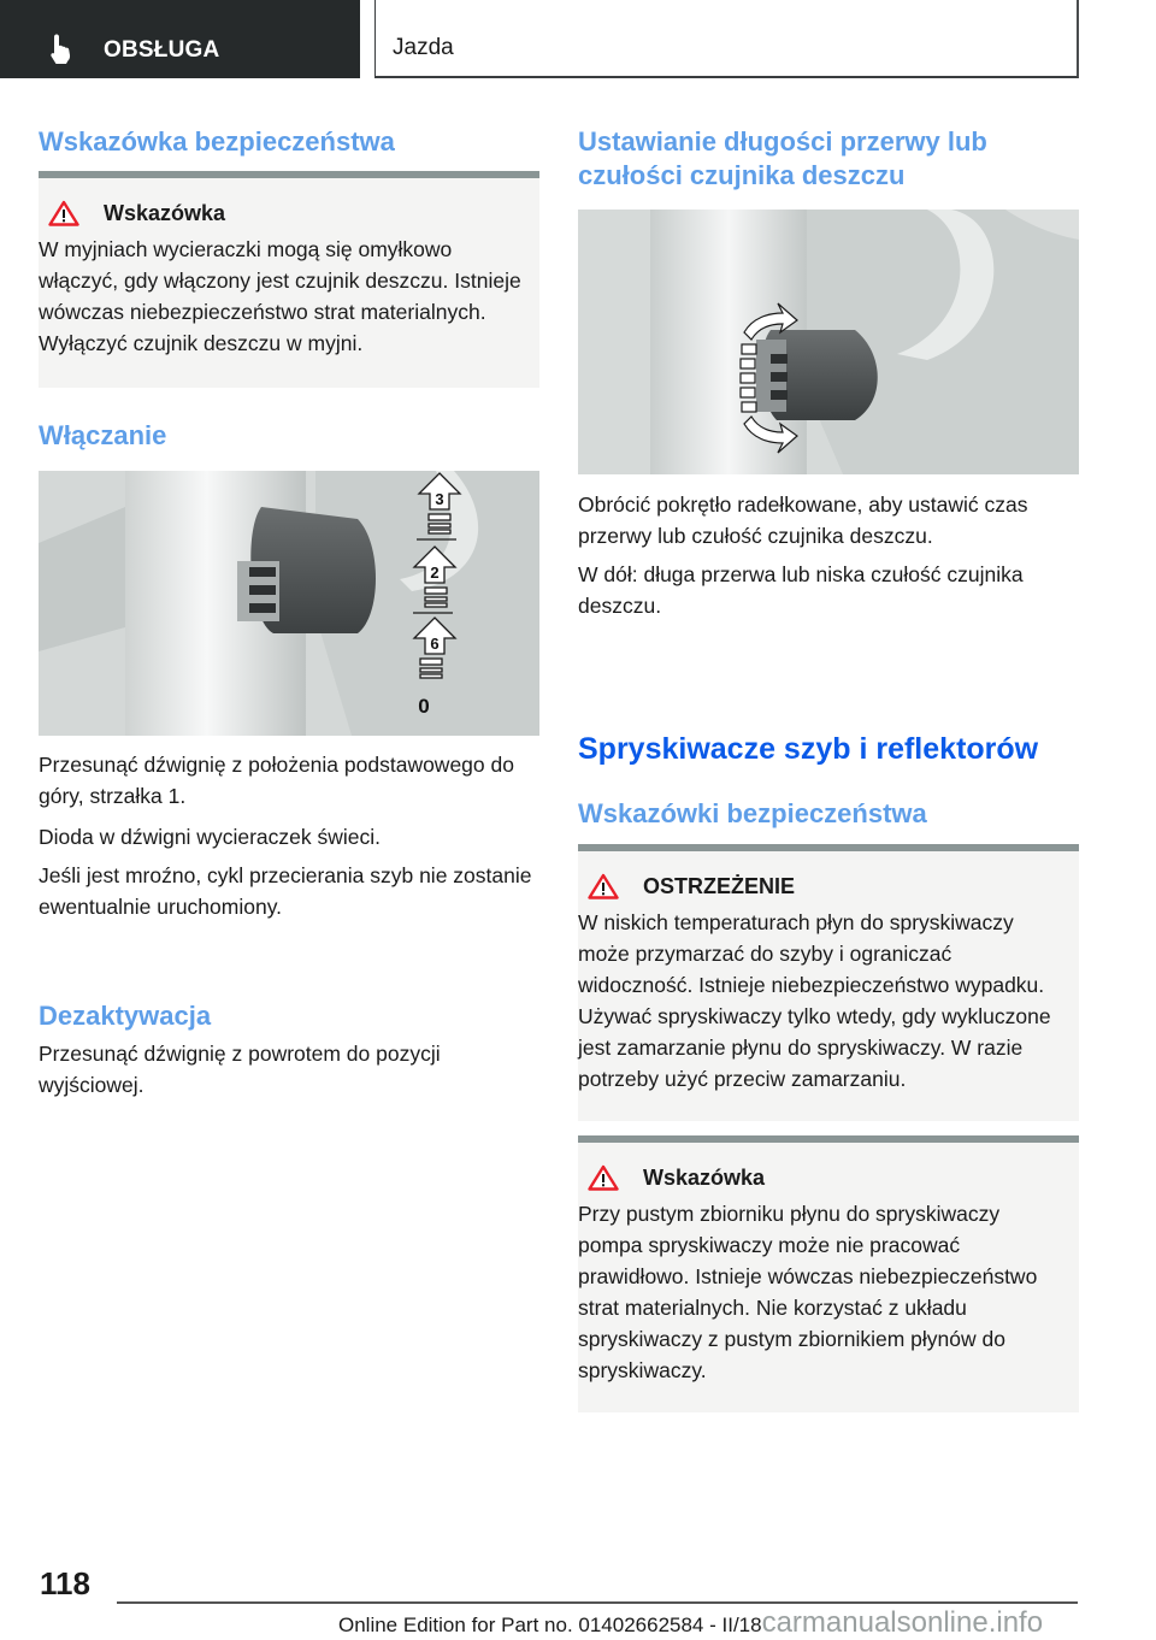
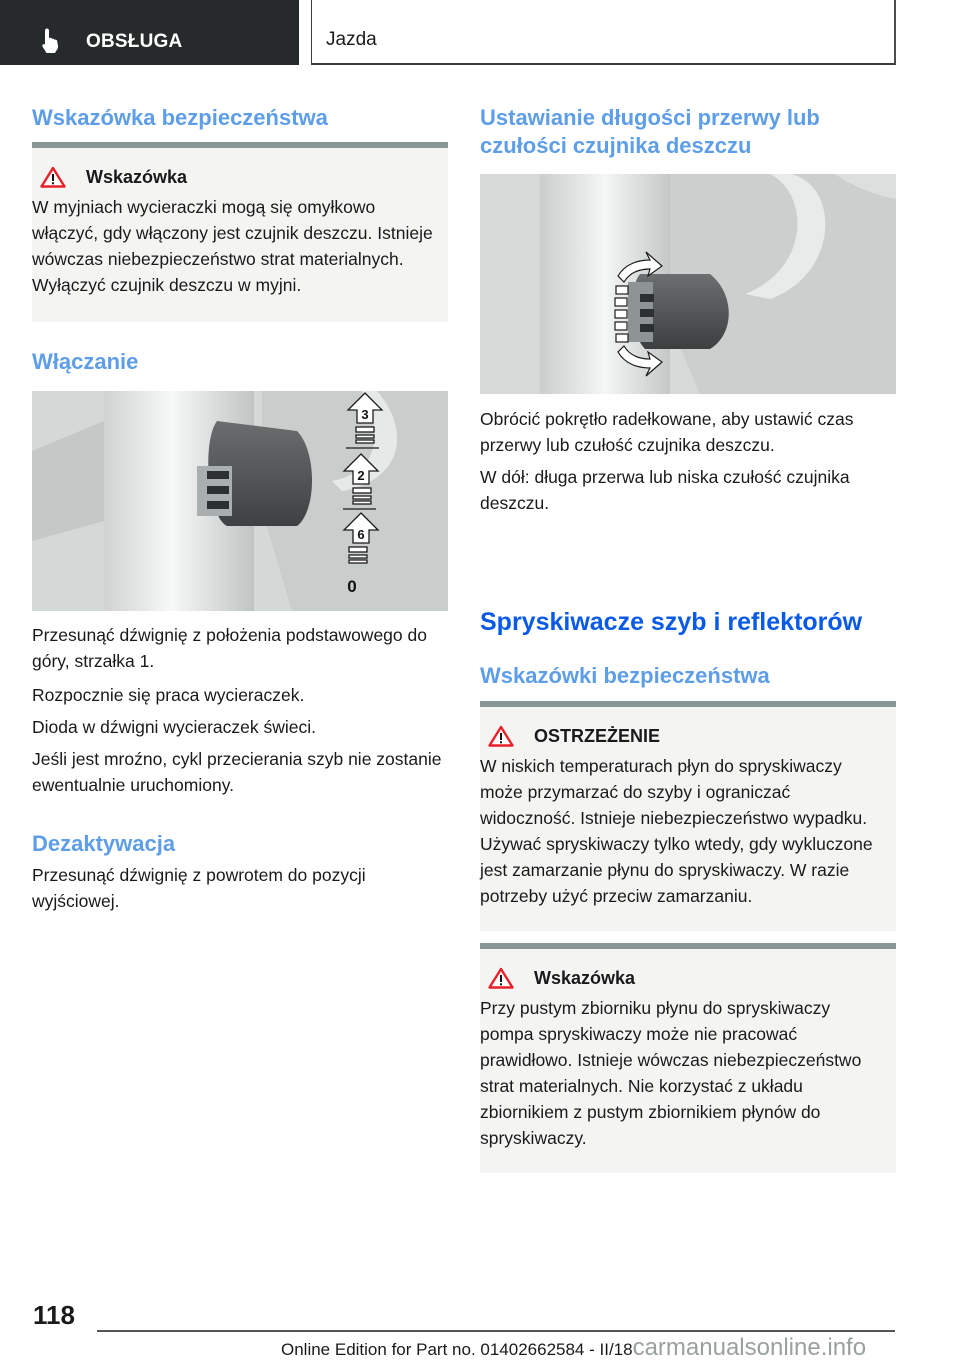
  OBSŁUGA
  Jazda
  Wskazówka bezpieczeństwa
  Wskazówka
  W myjniach wycieraczki mogą się omyłkowo włączyć, gdy włączony jest czujnik deszczu. Istnieje wówczas niebezpieczeństwo strat materialnych. Wyłączyć czujnik deszczu w myjni.
  Włączanie
  3
  2
  6
  0
  Przesunąć dźwignię z położenia podstawowego do góry, strzałka 1.
+ Rozpocznie się praca wycieraczek.
  Dioda w dźwigni wycieraczek świeci.
  Jeśli jest mroźno, cykl przecierania szyb nie zostanie ewentualnie uruchomiony.
  Dezaktywacja
  Przesunąć dźwignię z powrotem do pozycji wyjściowej.
  Ustawianie długości przerwy lub czułości czujnika deszczu
  Obrócić pokrętło radełkowane, aby ustawić czas przerwy lub czułość czujnika deszczu.
  W dół: długa przerwa lub niska czułość czujnika deszczu.
  Spryskiwacze szyb i reflektorów
  Wskazówki bezpieczeństwa
  OSTRZEŻENIE
  W niskich temperaturach płyn do spryskiwaczy może przymarzać do szyby i ograniczać widoczność. Istnieje niebezpieczeństwo wypadku. Używać spryskiwaczy tylko wtedy, gdy wykluczone jest zamarzanie płynu do spryskiwaczy. W razie potrzeby użyć przeciw zamarzaniu.
  Wskazówka
- Przy pustym zbiorniku płynu do spryskiwaczy pompa spryskiwaczy może nie pracować prawidłowo. Istnieje wówczas niebezpieczeństwo strat materialnych. Nie korzystać z układu spryskiwaczy z pustym zbiornikiem płynów do spryskiwaczy.
+ Przy pustym zbiorniku płynu do spryskiwaczy pompa spryskiwaczy może nie pracować prawidłowo. Istnieje wówczas niebezpieczeństwo strat materialnych. Nie korzystać z układu zbiornikiem z pustym zbiornikiem płynów do spryskiwaczy.
  118
  Online Edition for Part no. 01402662584 - II/18carmanualsonline.info
